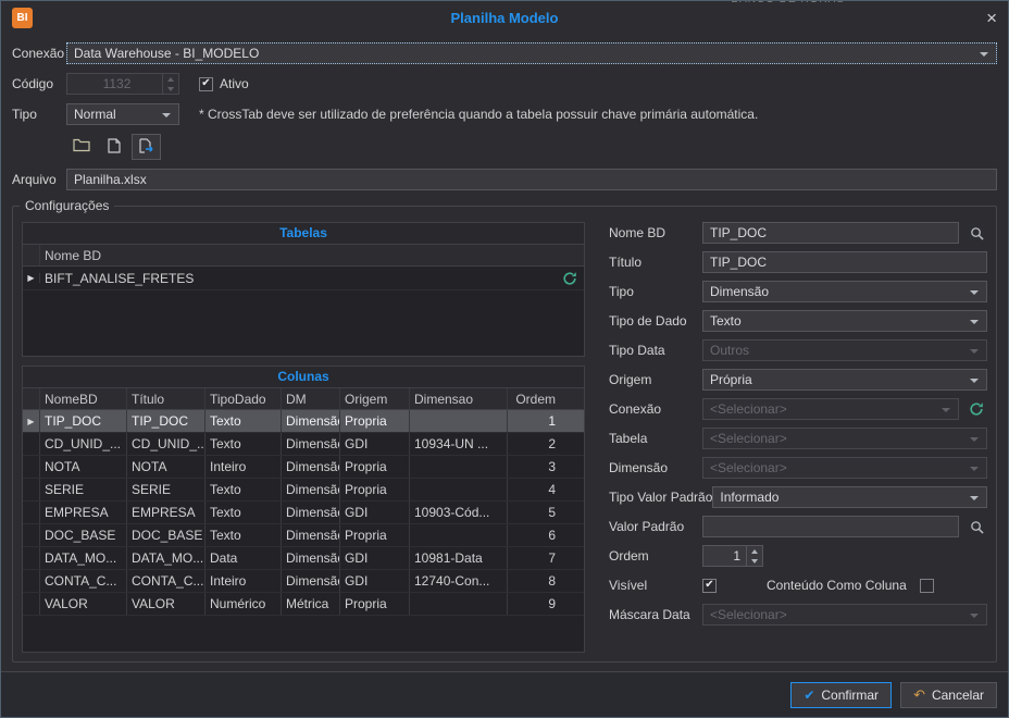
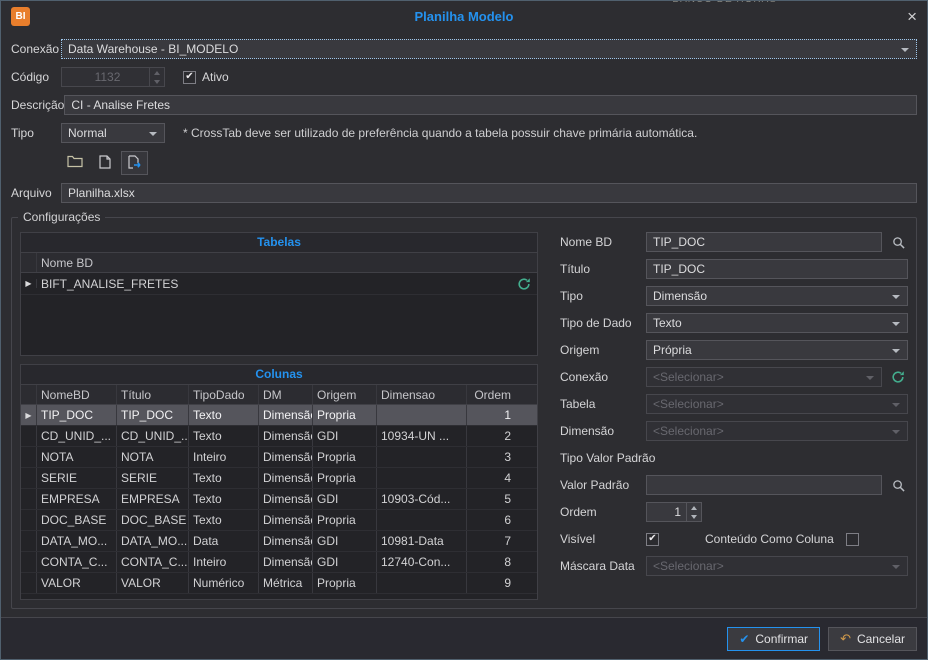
  BI
  Planilha Modelo
  ×
  Conexão
  Data Warehouse - BI_MODELO
  Código
  1132
  ✔
  Ativo
+ Descrição
+ CI - Analise Fretes
  Tipo
  Normal
  * CrossTab deve ser utilizado de preferência quando a tabela possuir chave primária automática.
  Arquivo
  Planilha.xlsx
  Configurações
  Tabelas
  Nome BD
  ▶
  BIFT_ANALISE_FRETES
  Colunas
  NomeBD
  Título
  TipoDado
  DM
  Origem
  Dimensao
  Ordem
  ▶
  TIP_DOC
  TIP_DOC
  Texto
  Dimensã
  Propria
  1
  CD_UNID_...
  CD_UNID_..
  Texto
  Dimensã
  GDI
  10934-UN ...
  2
  NOTA
  NOTA
  Inteiro
  Dimensã
  Propria
  3
  SERIE
  SERIE
  Texto
  Dimensã
  Propria
  4
  EMPRESA
  EMPRESA
  Texto
  Dimensã
  GDI
  10903-Cód...
  5
  DOC_BASE
  DOC_BASE
  Texto
  Dimensã
  Propria
  6
  DATA_MO...
  DATA_MO...
  Data
  Dimensã
  GDI
  10981-Data
  7
  CONTA_C...
  CONTA_C...
  Inteiro
  Dimensã
  GDI
  12740-Con...
  8
  VALOR
  VALOR
  Numérico
  Métrica
  Propria
  9
  Nome BD
  TIP_DOC
  Título
  TIP_DOC
  Tipo
  Dimensão
  Tipo de Dado
  Texto
- Tipo Data
- Outros
  Origem
  Própria
  Conexão
  <Selecionar>
  Tabela
  <Selecionar>
  Dimensão
  <Selecionar>
  Tipo Valor Padrão
- Informado
  Valor Padrão
  Ordem
  1
  Visível
  ✔
  Conteúdo Como Coluna
  Máscara Data
  <Selecionar>
  ✔
  Confirmar
  ↶
  Cancelar
